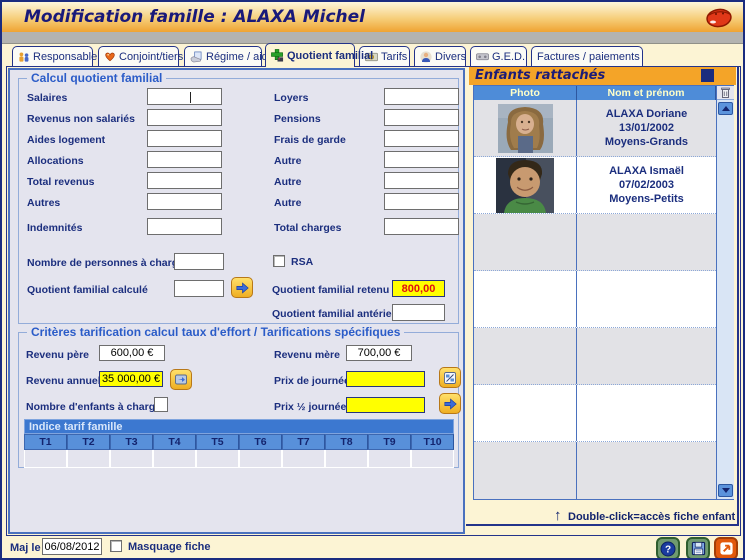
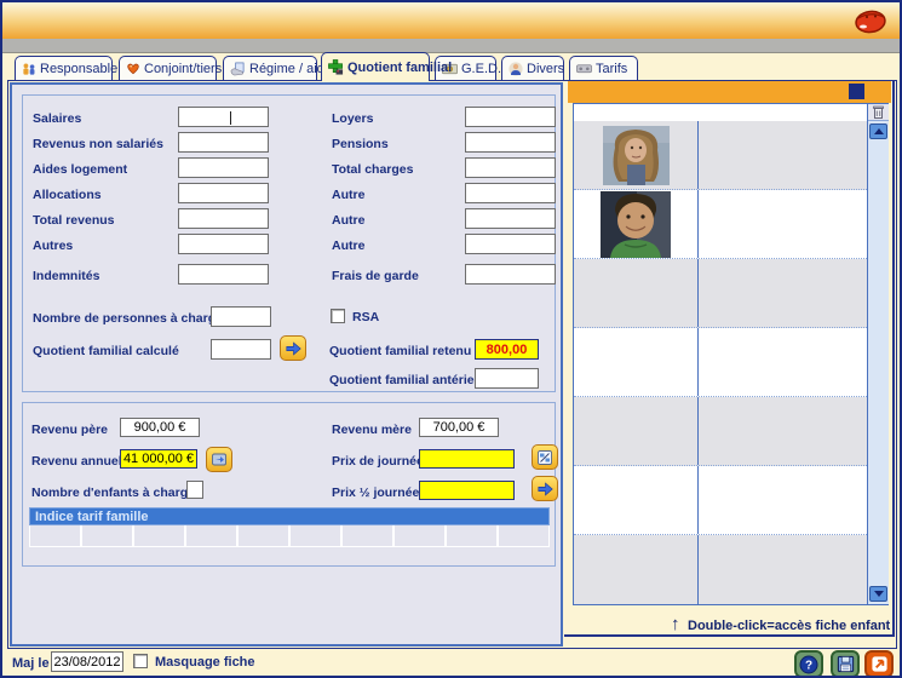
- Modification famille : ALAXA Michel
  Responsable
  Conjoint/tiers
  Régime / ai
  Quotient familial
- Tarifs
+ G.E.D.
  Divers
- G.E.D.
+ Tarifs
- Factures / paiements
- Calcul quotient familial
  Salaires
  Revenus non salariés
  Aides logement
  Allocations
  Total revenus
  Autres
  Indemnités
  Loyers
  Pensions
- Frais de garde
+ Total charges
  Autre
  Autre
  Autre
- Total charges
+ Frais de garde
  Nombre de personnes à char
  RSA
  Quotient familial calculé
  Quotient familial retenu
  800,00
  Quotient familial antérie
- Critères tarification calcul taux d'effort / Tarifications spécifiques
  Revenu père
- 600,00 €
+ 900,00 €
  Revenu mère
  700,00 €
  Revenu annue
- 35 000,00 €
+ 41 000,00 €
  Prix de journé
  Nombre d'enfants à charg
  Prix ½ journée
  Indice tarif famille
- T1
- T2
- T3
- T4
- T5
- T6
- T7
- T8
- T9
- T10
- Enfants rattachés
- Photo
- Nom et prénom
- ALAXA Doriane
- 13/01/2002
- Moyens-Grands
- ALAXA Ismaël
- 07/02/2003
- Moyens-Petits
  ↑
  Double-click=accès fiche enfant
  Maj le
- 06/08/2012
+ 23/08/2012
  Masquage fiche
  ?
